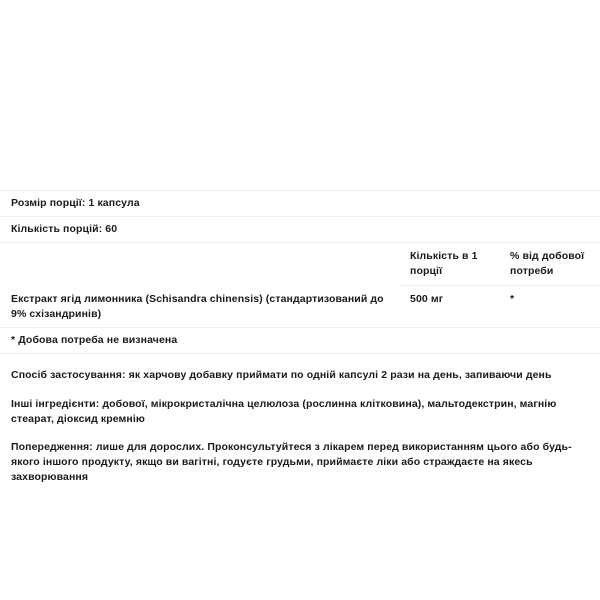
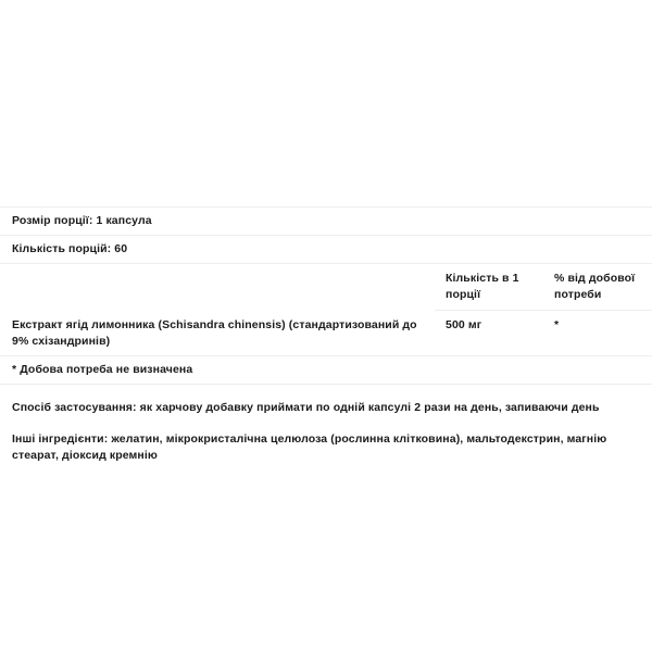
  Розмір порції: 1 капсула
  Кількість порцій: 60
  	Кількість в 1 порції	% від добової потреби
  Екстракт ягід лимонника (Schisandra chinensis) (стандартизований до 9% схізандринів)	500 мг	*
  * Добова потреба не визначена
  Спосіб застосування: як харчову добавку приймати по одній капсулі 2 рази на день, запиваючи день
- Інші інгредієнти: добової, мікрокристалічна целюлоза (рослинна клітковина), мальтодекстрин, магнію стеарат, діоксид кремнію
+ Інші інгредієнти: желатин, мікрокристалічна целюлоза (рослинна клітковина), мальтодекстрин, магнію стеарат, діоксид кремнію
- Попередження: лише для дорослих. Проконсультуйтеся з лікарем перед використанням цього або будь-якого іншого продукту, якщо ви вагітні, годуєте грудьми, приймаєте ліки або страждаєте на якесь захворювання
